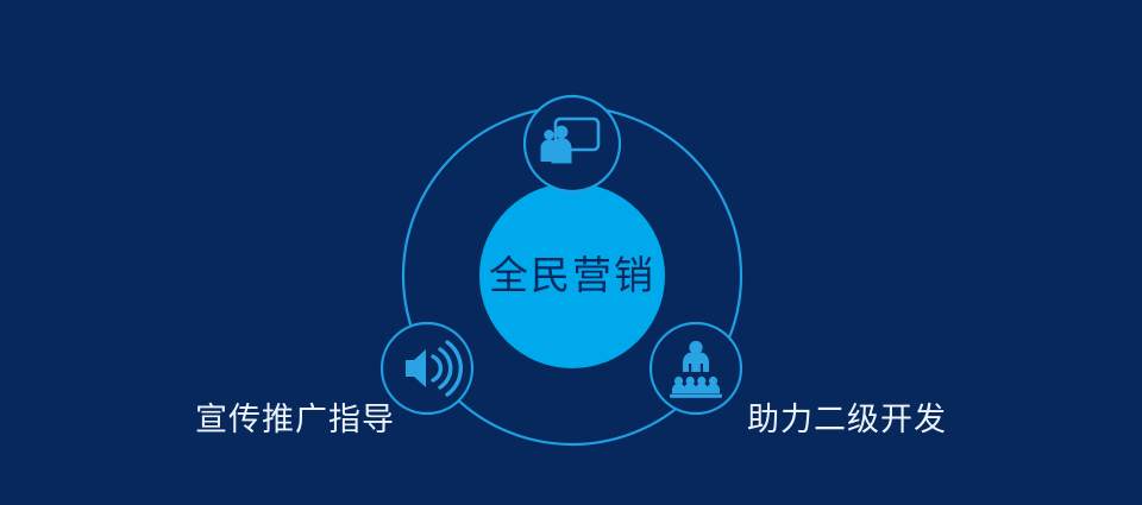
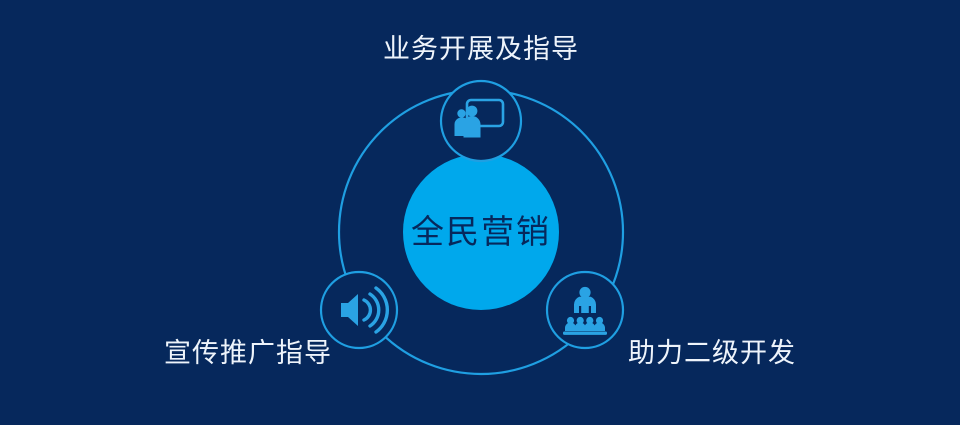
  全民营销
+ 业务开展及指导
  宣传推广指导
  助力二级开发
